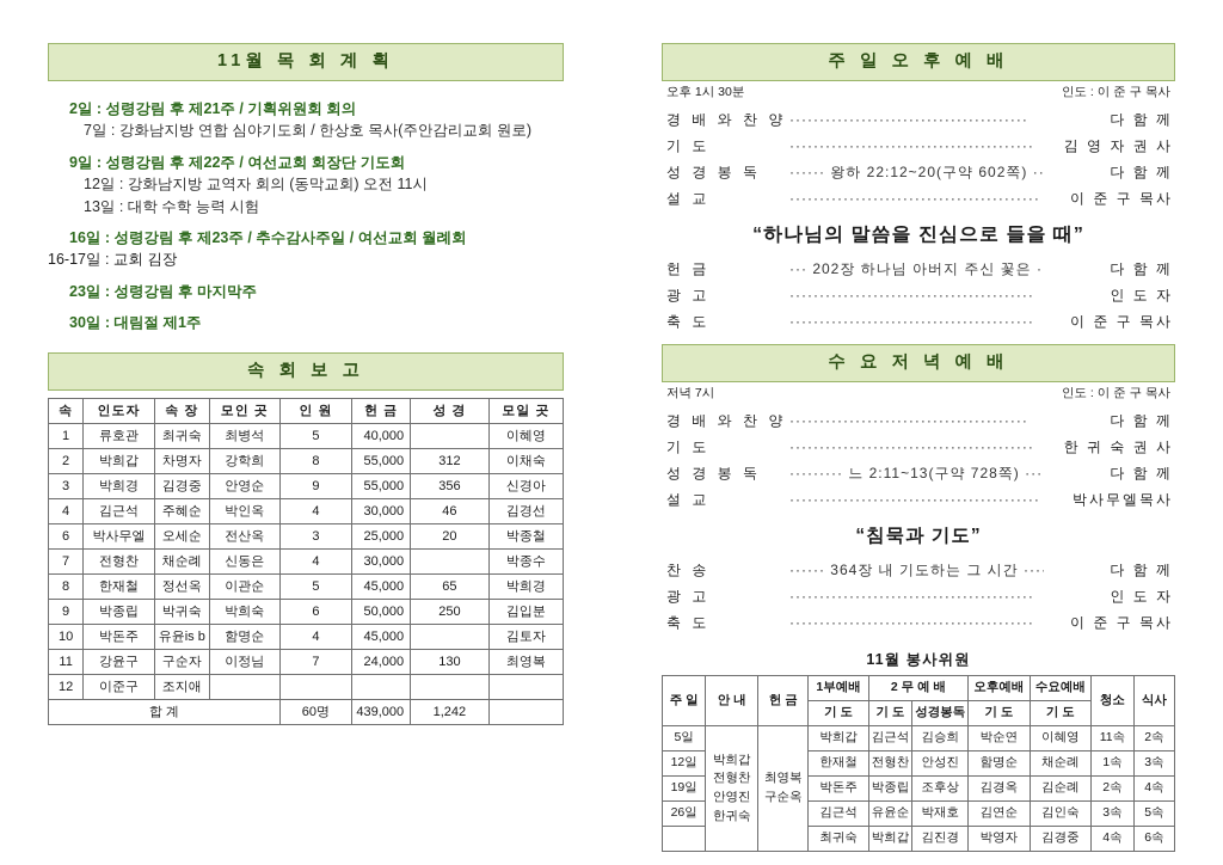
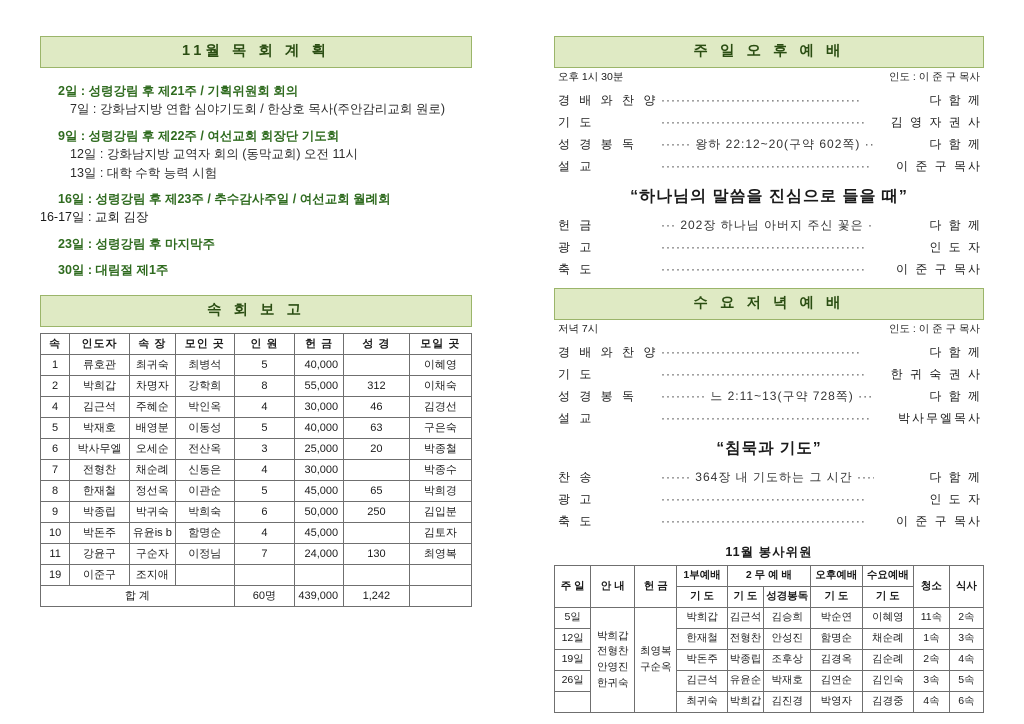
  11월 목 회 계 획
  2일 : 성령강림 후 제21주 / 기획위원회 회의
  7일 : 강화남지방 연합 심야기도회 / 한상호 목사(주안감리교회 원로)
  9일 : 성령강림 후 제22주 / 여선교회 회장단 기도회
  12일 : 강화남지방 교역자 회의 (동막교회) 오전 11시
  13일 : 대학 수학 능력 시험
  16일 : 성령강림 후 제23주 / 추수감사주일 / 여선교회 월례회
  16-17일 : 교회 김장
  23일 : 성령강림 후 마지막주
  30일 : 대림절 제1주
  속 회 보 고
  속	인도자	속 장	모인 곳	인 원	헌 금	성 경	모일 곳
  1	류호관	최귀숙	최병석	5	40,000		이혜영
  2	박희갑	차명자	강학희	8	55,000	312	이채숙
- 3	박희경	김경중	안영순	9	55,000	356	신경아
  4	김근석	주혜순	박인옥	4	30,000	46	김경선
+ 5	박재호	배영분	이동성	5	40,000	63	구은숙
  6	박사무엘	오세순	전산옥	3	25,000	20	박종철
  7	전형찬	채순례	신동은	4	30,000		박종수
  8	한재철	정선옥	이관순	5	45,000	65	박희경
  9	박종립	박귀숙	박희숙	6	50,000	250	김입분
  10	박돈주	유윤is b	함명순	4	45,000		김토자
  11	강윤구	구순자	이정님	7	24,000	130	최영복
- 12	이준구	조지애
+ 19	이준구	조지애
  합 계	60명	439,000	1,242
  주 일 오 후 예 배
  오후 1시 30분
  인도 : 이 준 구 목사
  경 배 와 찬 양
  ········································
  다 함 께
  기 도
  ·········································
  김 영 자 권 사
  성 경 봉 독
  ······ 왕하 22:12~20(구약 602쪽) ··
  다 함 께
  설 교
  ··········································
  이 준 구 목사
  “하나님의 말씀을 진심으로 들을 때”
  헌 금
  ··· 202장 하나님 아버지 주신 꽃은 ·
  다 함 께
  광 고
  ·········································
  인 도 자
  축 도
  ·········································
  이 준 구 목사
  수 요 저 녁 예 배
  저녁 7시
  인도 : 이 준 구 목사
  경 배 와 찬 양
  ········································
  다 함 께
  기 도
  ·········································
  한 귀 숙 권 사
  성 경 봉 독
  ········· 느 2:11~13(구약 728쪽) ···
  다 함 께
  설 교
  ··········································
  박사무엘목사
  “침묵과 기도”
  찬 송
  ······ 364장 내 기도하는 그 시간 ···
  다 함 께
  광 고
  ·········································
  인 도 자
  축 도
  ·········································
  이 준 구 목사
  11월 봉사위원
  주 일	안 내	헌 금	1부예배	2 무 예 배	오후예배	수요예배	청소	식사
  기 도	기 도	성경봉독	기 도	기 도
  5일	박희갑 전형찬 안영진 한귀숙	최영복 구순옥	박희갑	김근석	김승희	박순연	이혜영	11속	2속
  12일	한재철	전형찬	안성진	함명순	채순례	1속	3속
  19일	박돈주	박종립	조후상	김경옥	김순례	2속	4속
  26일	김근석	유윤순	박재호	김연순	김인숙	3속	5속
  	최귀숙	박희갑	김진경	박영자	김경중	4속	6속
